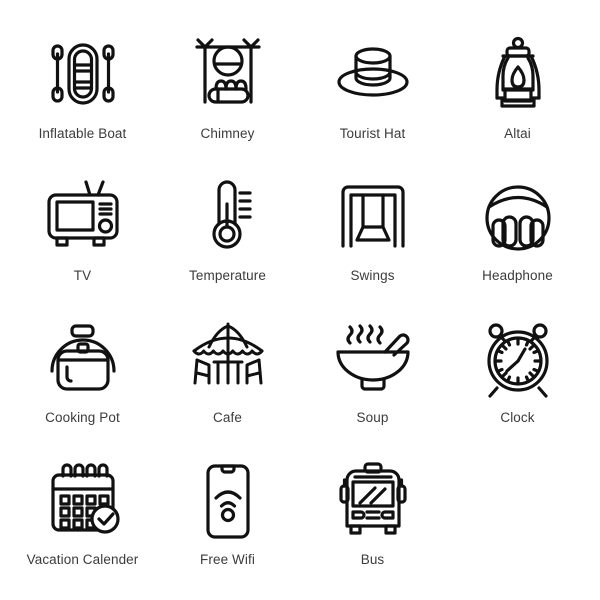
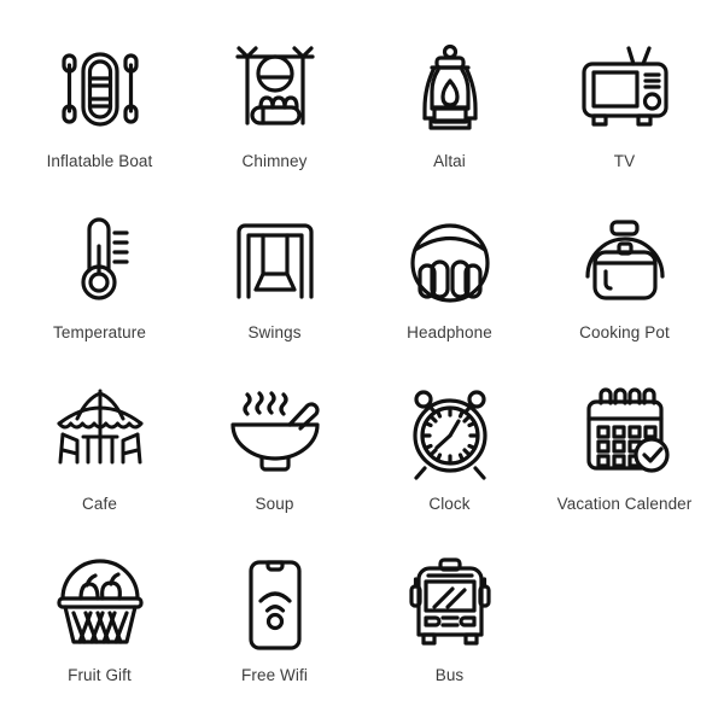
  Inflatable Boat
  Chimney
- Tourist Hat
  Altai
  TV
  Temperature
  Swings
  Headphone
  Cooking Pot
  Cafe
  Soup
  Clock
  Vacation Calender
+ Fruit Gift
  Free Wifi
  Bus
